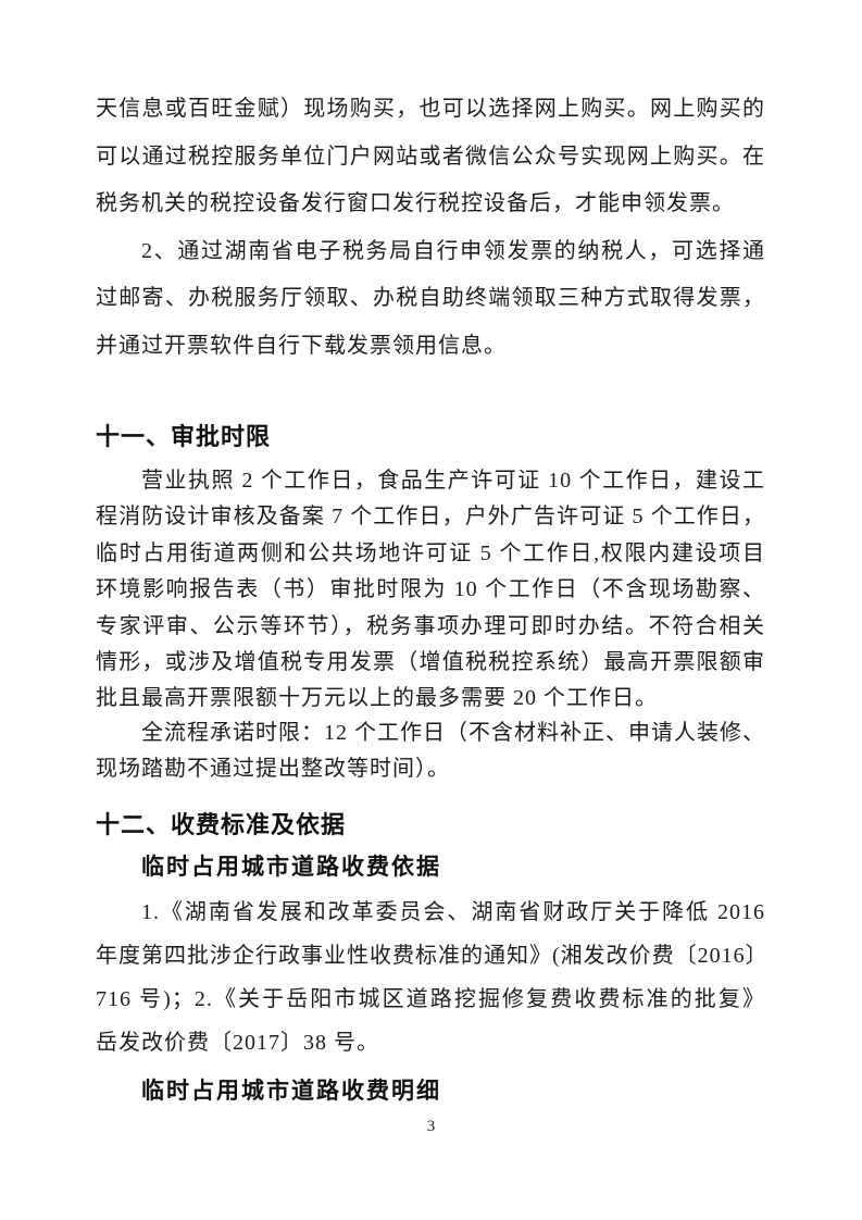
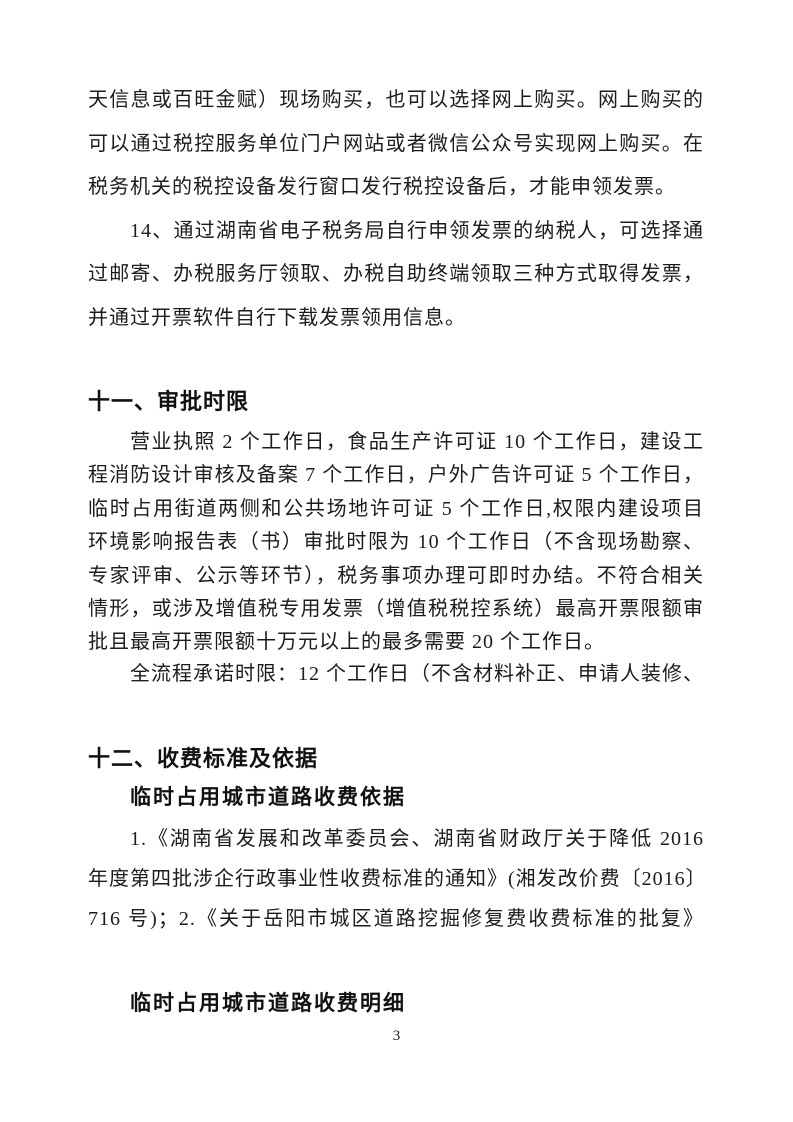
  天信息或百旺金赋）现场购买，也可以选择网上购买。网上购买的
  可以通过税控服务单位门户网站或者微信公众号实现网上购买。在
  税务机关的税控设备发行窗口发行税控设备后，才能申领发票。
- 2、通过湖南省电子税务局自行申领发票的纳税人，可选择通
+ 14、通过湖南省电子税务局自行申领发票的纳税人，可选择通
  过邮寄、办税服务厅领取、办税自助终端领取三种方式取得发票，
  并通过开票软件自行下载发票领用信息。
  十一、审批时限
  营业执照 2 个工作日，食品生产许可证 10 个工作日，建设工
  程消防设计审核及备案 7 个工作日，户外广告许可证 5 个工作日，
  临时占用街道两侧和公共场地许可证 5 个工作日,权限内建设项目
  环境影响报告表（书）审批时限为 10 个工作日（不含现场勘察、
  专家评审、公示等环节），税务事项办理可即时办结。不符合相关
  情形，或涉及增值税专用发票（增值税税控系统）最高开票限额审
  批且最高开票限额十万元以上的最多需要 20 个工作日。
  全流程承诺时限：12 个工作日（不含材料补正、申请人装修、
- 现场踏勘不通过提出整改等时间）。
  十二、收费标准及依据
  临时占用城市道路收费依据
  1.《湖南省发展和改革委员会、湖南省财政厅关于降低 2016
  年度第四批涉企行政事业性收费标准的通知》(湘发改价费〔2016〕
  716 号)；2.《关于岳阳市城区道路挖掘修复费收费标准的批复》
- 岳发改价费〔2017〕38 号。
  临时占用城市道路收费明细
  3
